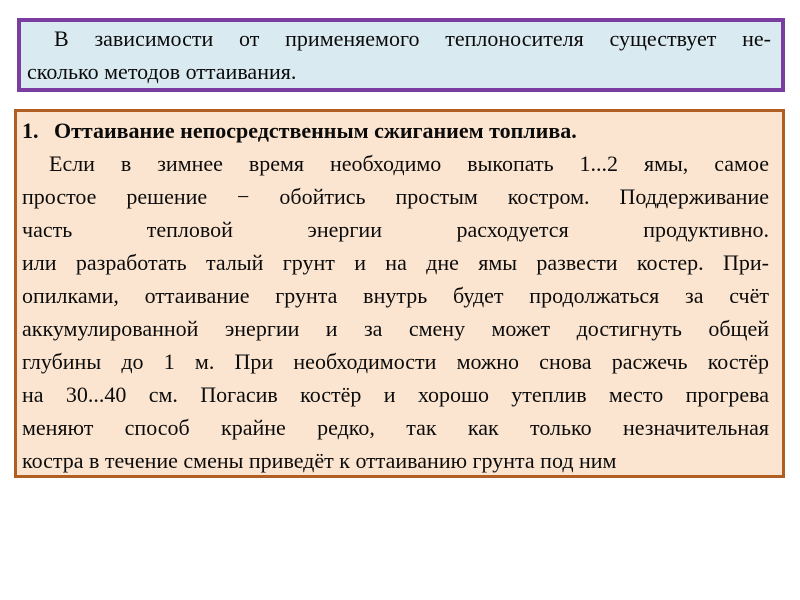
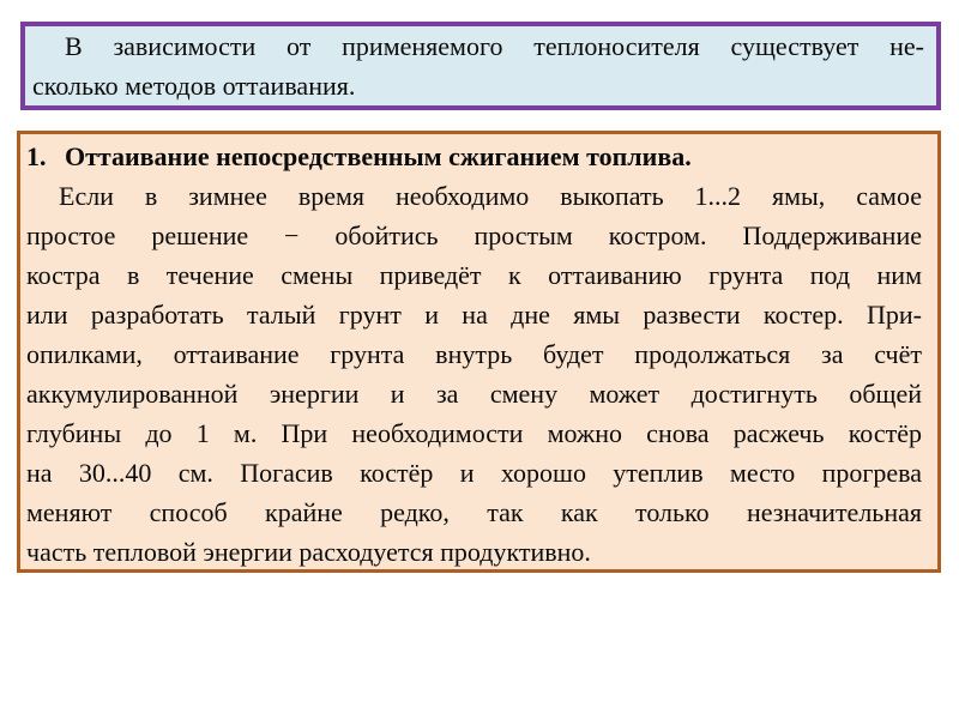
  В зависимости от применяемого теплоносителя существует не-
  сколько методов оттаивания.
  1. Оттаивание непосредственным сжиганием топлива.
  Если в зимнее время необходимо выкопать 1...2 ямы, самое
  простое решение − обойтись простым костром. Поддерживание
- часть тепловой энергии расходуется продуктивно.
+ костра в течение смены приведёт к оттаиванию грунта под ним
  или разработать талый грунт и на дне ямы развести костер. При-
  опилками, оттаивание грунта внутрь будет продолжаться за счёт
  аккумулированной энергии и за смену может достигнуть общей
  глубины до 1 м. При необходимости можно снова расжечь костёр
  на 30...40 см. Погасив костёр и хорошо утеплив место прогрева
  меняют способ крайне редко, так как только незначительная
- костра в течение смены приведёт к оттаиванию грунта под ним
+ часть тепловой энергии расходуется продуктивно.
